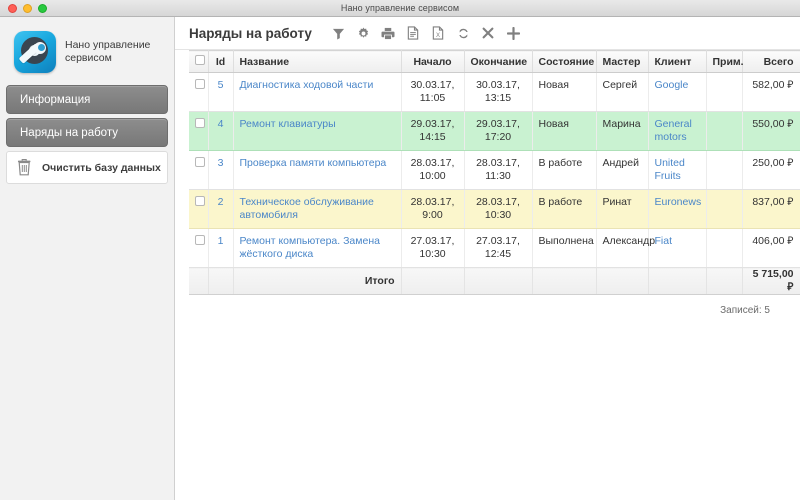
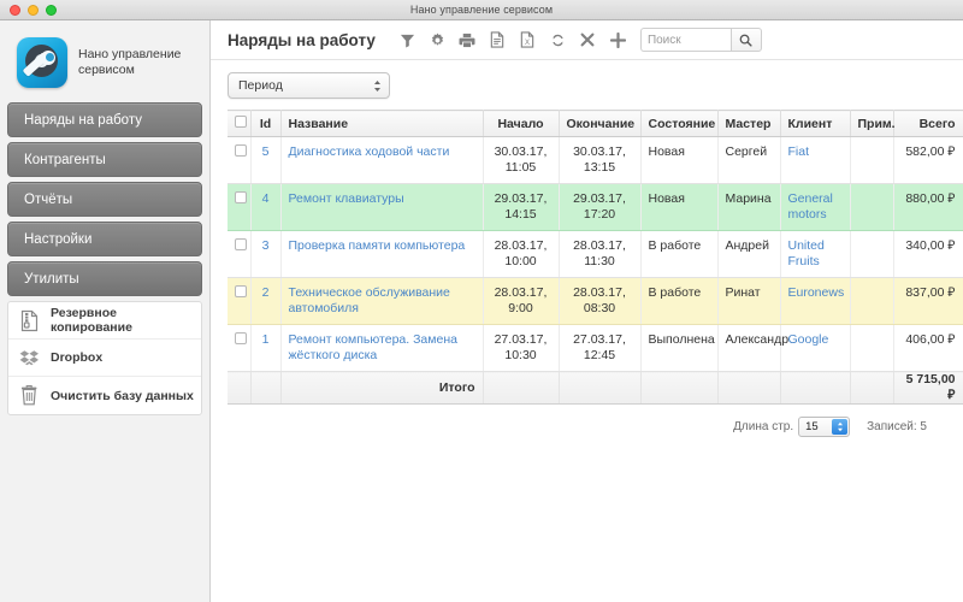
  Нано управление сервисом
  Нано управление сервисом
- Информация
  Наряды на работу
+ Контрагенты
+ Отчёты
+ Настройки
+ Утилиты
+ Резервное копирование
+ Dropbox
  Очистить базу данных
  Наряды на работу
+ Поиск
+ Период
  	Id	Название	Начало	Окончание	Состояние	Мастер	Клиент	Прим.	Всего
- 	5	Диагностика ходовой части	30.03.17, 11:05	30.03.17, 13:15	Новая	Сергей	Google		582,00 ₽
+ 	5	Диагностика ходовой части	30.03.17, 11:05	30.03.17, 13:15	Новая	Сергей	Fiat		582,00 ₽
- 	4	Ремонт клавиатуры	29.03.17, 14:15	29.03.17, 17:20	Новая	Марина	General motors		550,00 ₽
+ 	4	Ремонт клавиатуры	29.03.17, 14:15	29.03.17, 17:20	Новая	Марина	General motors		880,00 ₽
- 	3	Проверка памяти компьютера	28.03.17, 10:00	28.03.17, 11:30	В работе	Андрей	United Fruits		250,00 ₽
+ 	3	Проверка памяти компьютера	28.03.17, 10:00	28.03.17, 11:30	В работе	Андрей	United Fruits		340,00 ₽
- 	2	Техническое обслуживание автомобиля	28.03.17, 9:00	28.03.17, 10:30	В работе	Ринат	Euronews		837,00 ₽
+ 	2	Техническое обслуживание автомобиля	28.03.17, 9:00	28.03.17, 08:30	В работе	Ринат	Euronews		837,00 ₽
- 	1	Ремонт компьютера. Замена жёсткого диска	27.03.17, 10:30	27.03.17, 12:45	Выполнена	Александр	Fiat		406,00 ₽
+ 	1	Ремонт компьютера. Замена жёсткого диска	27.03.17, 10:30	27.03.17, 12:45	Выполнена	Александр	Google		406,00 ₽
  		Итого							5 715,00 ₽
+ Длина стр.
+ 15
  Записей: 5
